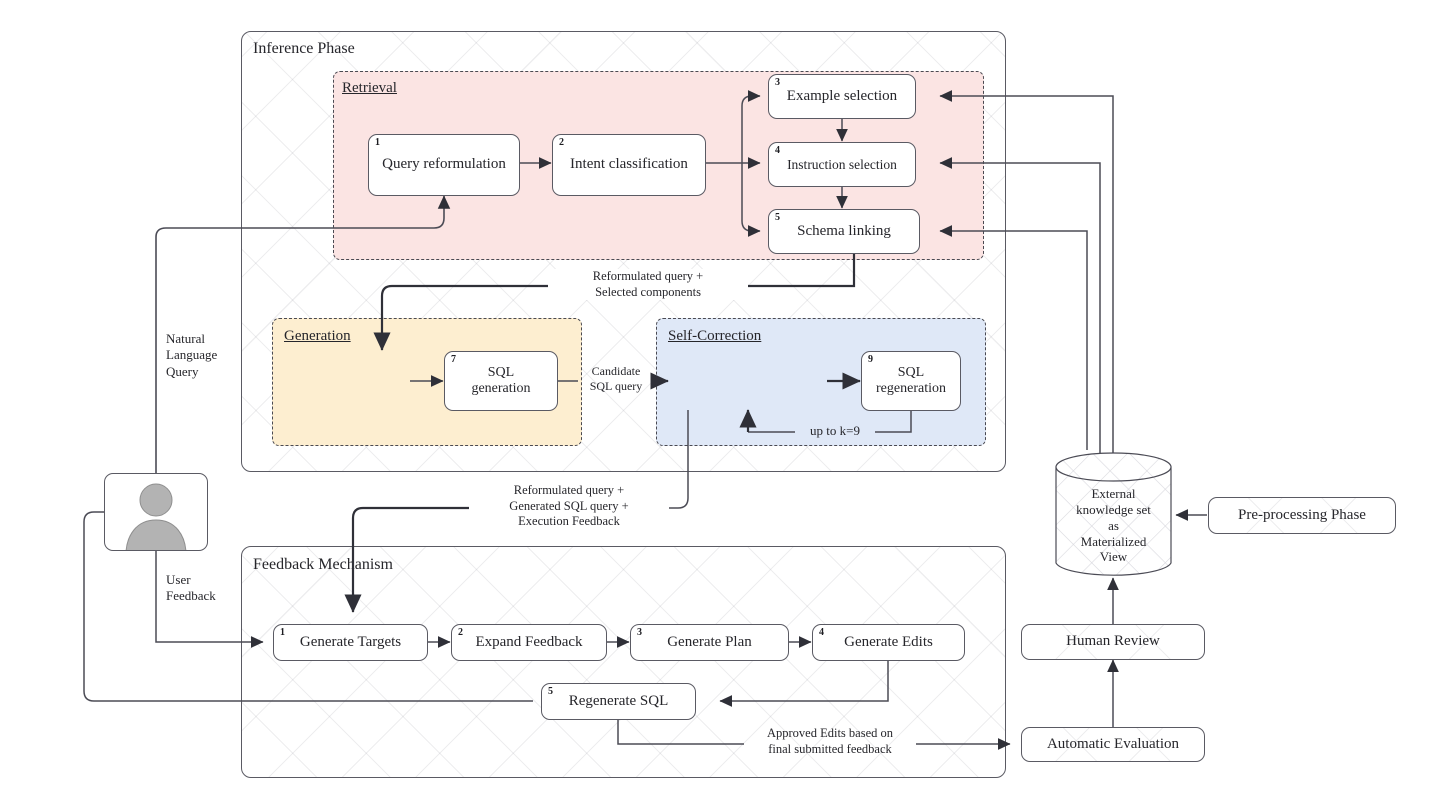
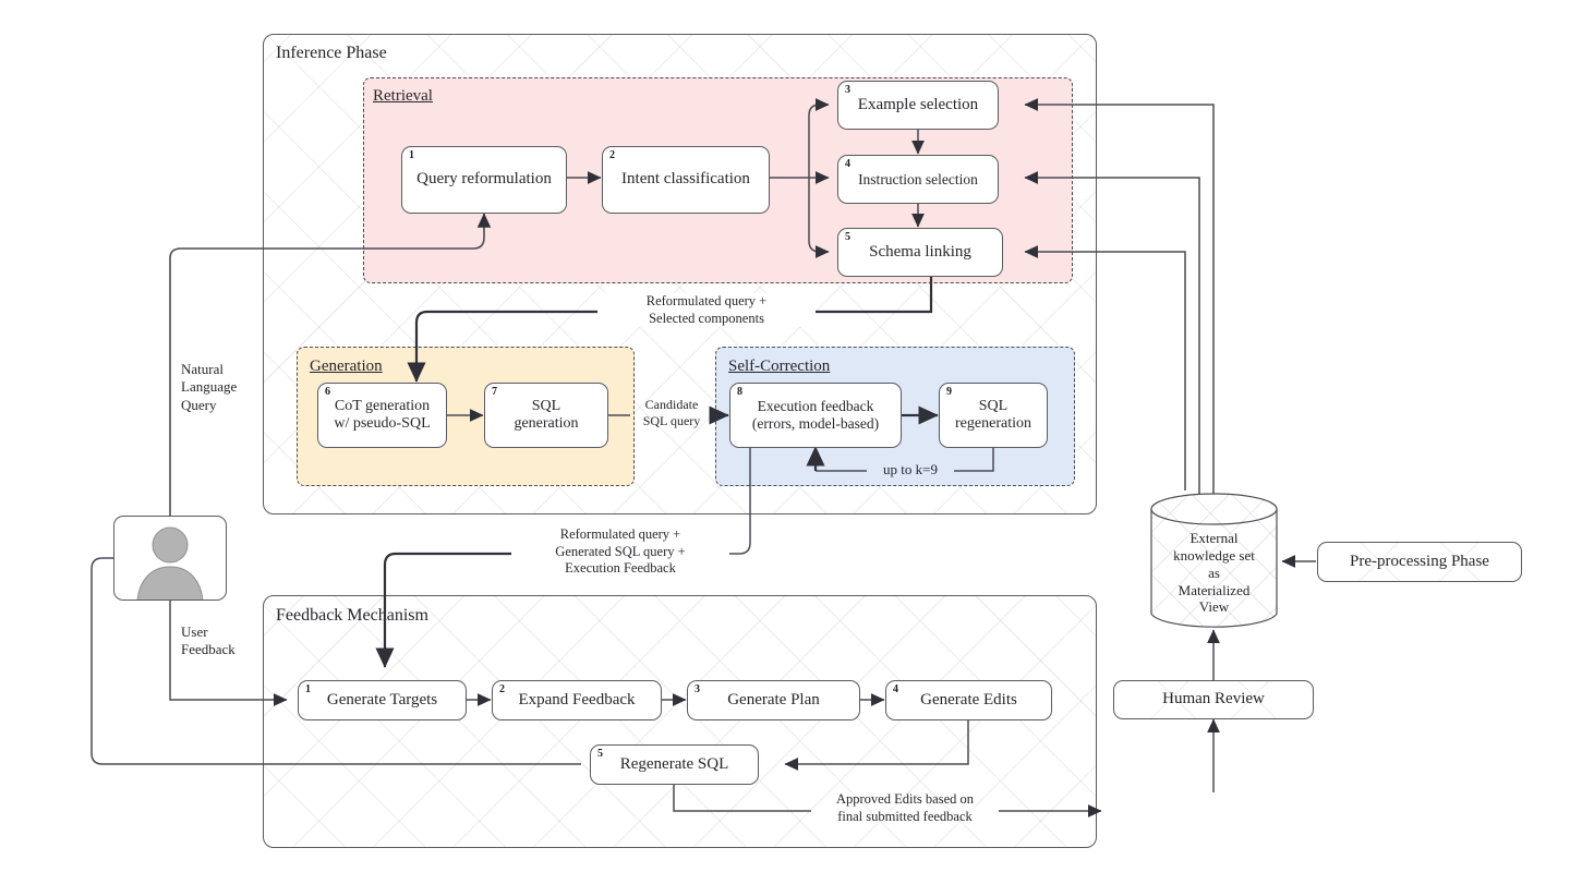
  Inference Phase
  Feedback Mechanism
  Retrieval
  Generation
  Self-Correction
  1
  Query reformulation
  2
  Intent classification
  3
  Example selection
  4
  Instruction selection
  5
  Schema linking
+ 6
+ CoT generation
+ w/ pseudo-SQL
  7
  SQL
  generation
+ 8
+ Execution feedback
+ (errors, model-based)
  9
  SQL
  regeneration
  1
  Generate Targets
  2
  Expand Feedback
  3
  Generate Plan
  4
  Generate Edits
  5
  Regenerate SQL
  External
  knowledge set
  as
  Materialized
  View
  Pre-processing Phase
  Human Review
- Automatic Evaluation
  Natural
  Language
  Query
  User
  Feedback
  Reformulated query +
  Selected components
  Candidate
  SQL query
  up to k=9
  Reformulated query +
  Generated SQL query +
  Execution Feedback
  Approved Edits based on
  final submitted feedback
